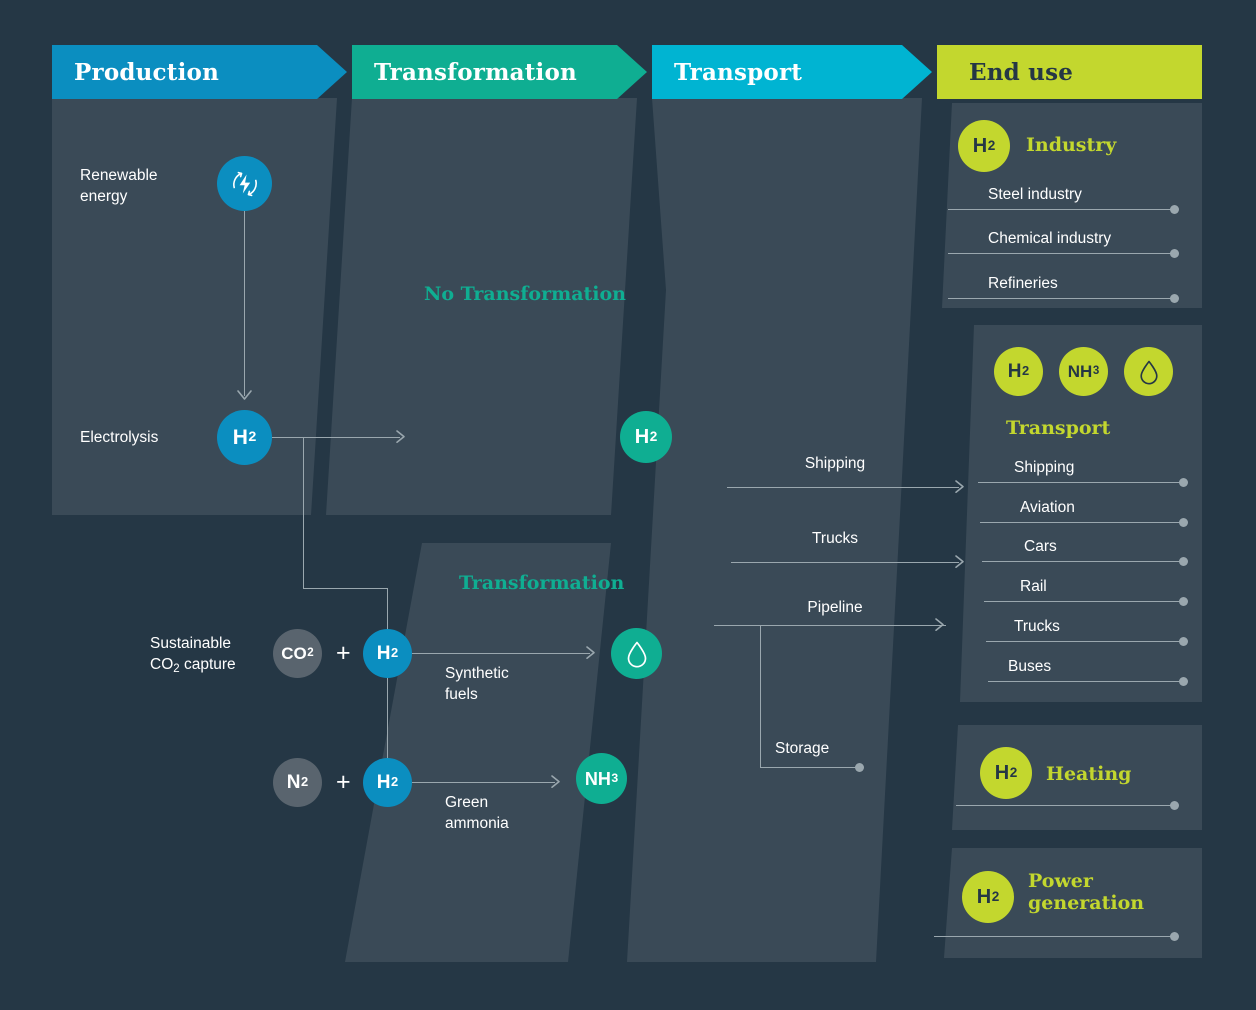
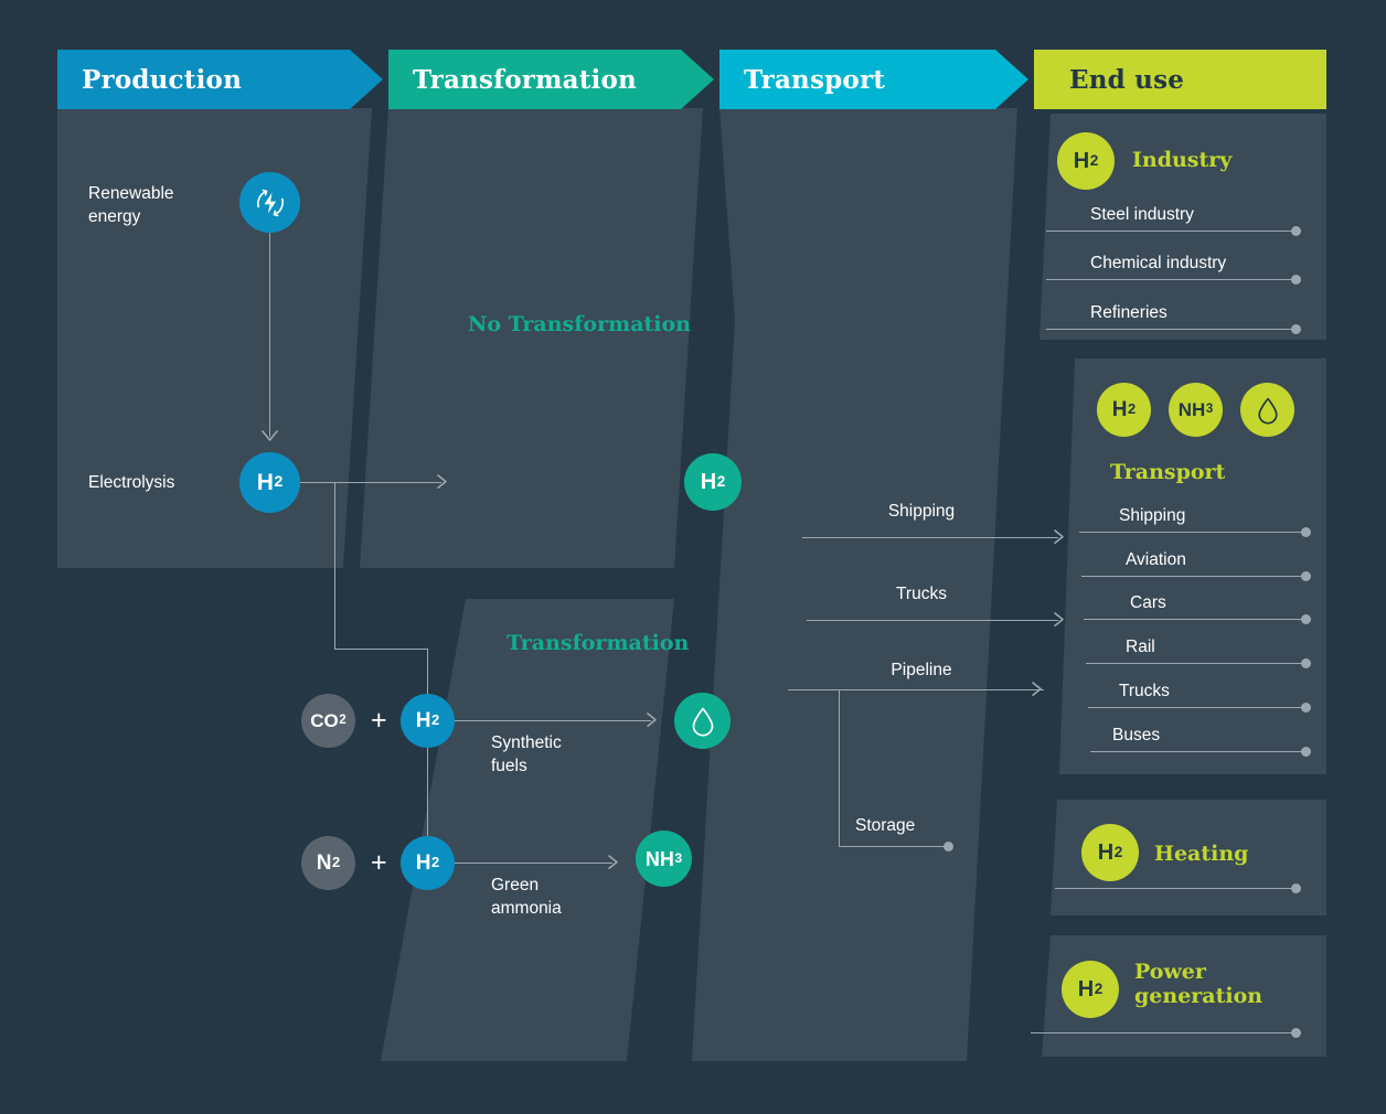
  Production
  Transformation
  Transport
  End use
  Renewable
  energy
  Electrolysis
  H
  2
- Sustainable
- CO2 capture
  CO
  2
  +
  H
  2
  Synthetic
  fuels
  N
  2
  +
  H
  2
  Green
  ammonia
  No Transformation
  H
  2
  Transformation
  NH
  3
  Shipping
  Trucks
  Pipeline
  Storage
  H
  2
  Industry
  Steel industry
  Chemical industry
  Refineries
  H
  2
  NH
  3
  Transport
  Shipping
  Aviation
  Cars
  Rail
  Trucks
  Buses
  H
  2
  Heating
  H
  2
  Power
  generation
